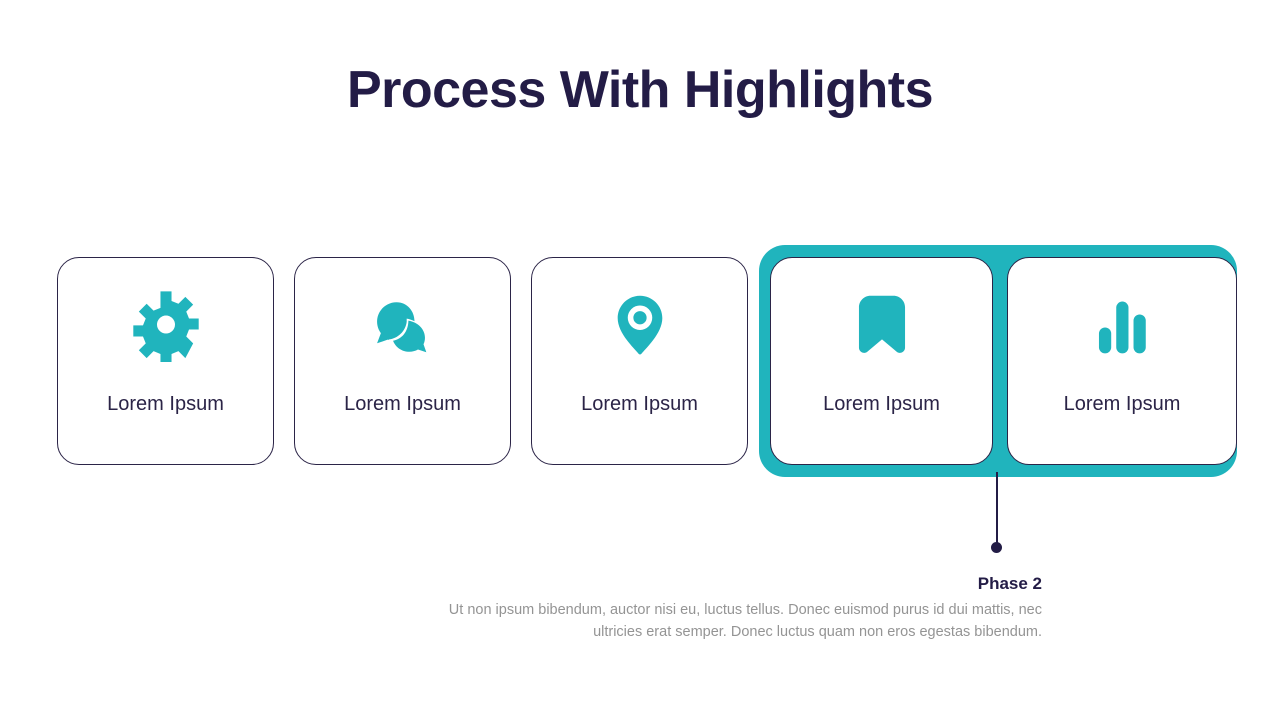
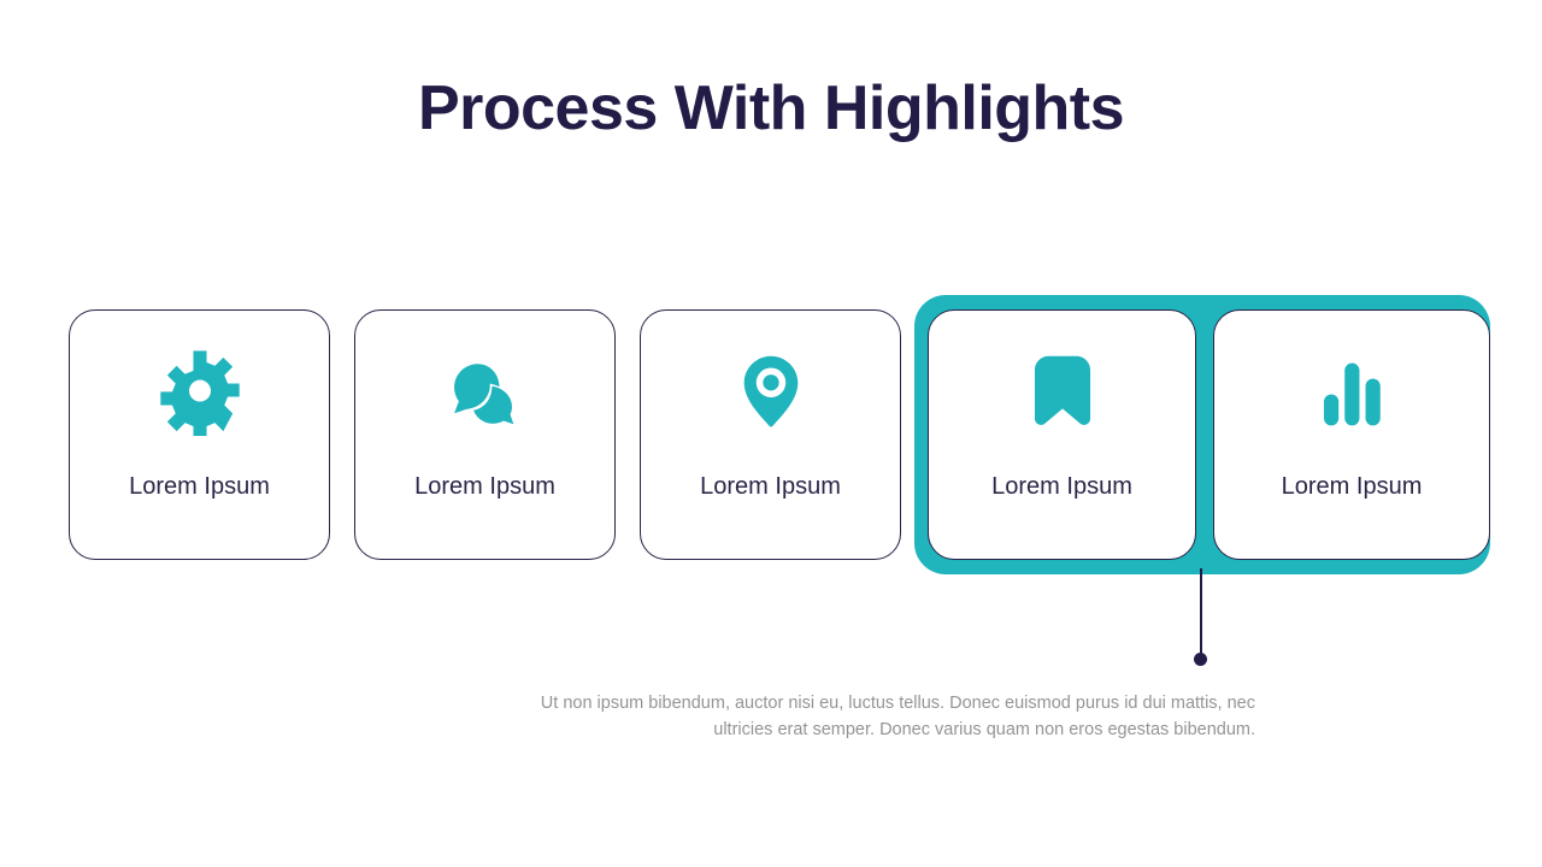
  Process With Highlights
  Lorem Ipsum
  Lorem Ipsum
  Lorem Ipsum
  Lorem Ipsum
  Lorem Ipsum
- Phase 2
- Ut non ipsum bibendum, auctor nisi eu, luctus tellus. Donec euismod purus id dui mattis, nec ultricies erat semper. Donec luctus quam non eros egestas bibendum.
+ Ut non ipsum bibendum, auctor nisi eu, luctus tellus. Donec euismod purus id dui mattis, nec ultricies erat semper. Donec varius quam non eros egestas bibendum.
